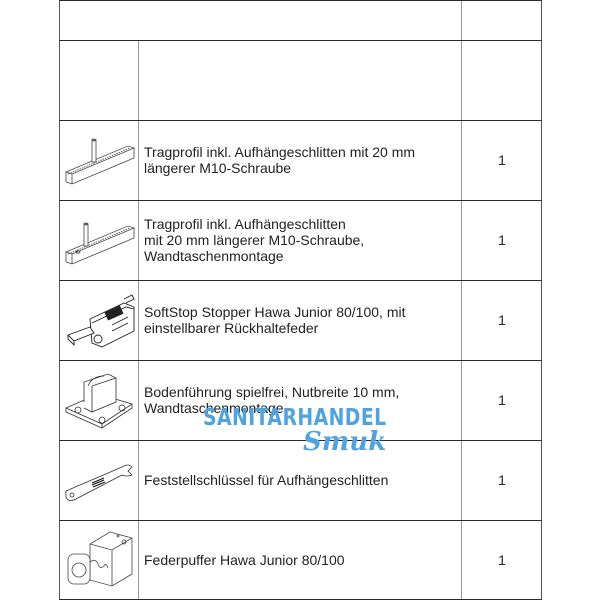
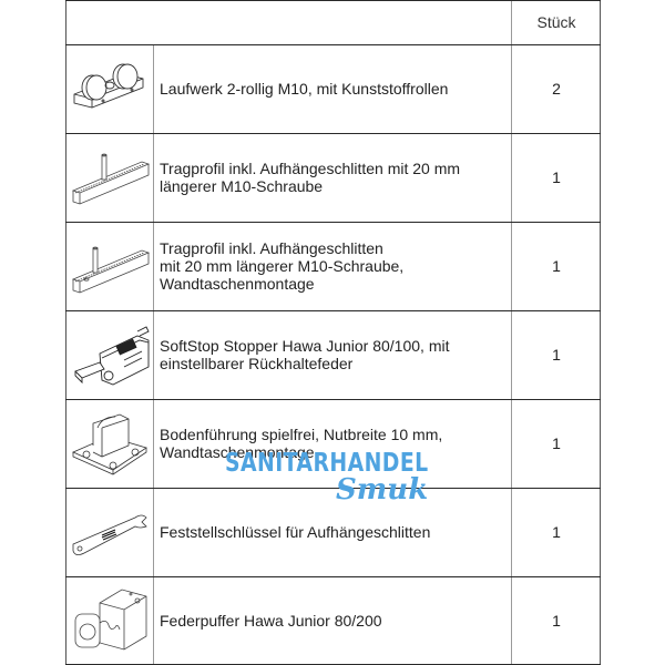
+ Stück
+ Laufwerk 2-rollig M10, mit Kunststoffrollen
+ 2
  Tragprofil inkl. Aufhängeschlitten mit 20 mm
  längerer M10-Schraube
  1
  Tragprofil inkl. Aufhängeschlitten
  mit 20 mm längerer M10-Schraube,
  Wandtaschenmontage
  1
  SoftStop Stopper Hawa Junior 80/100, mit
  einstellbarer Rückhaltefeder
  1
  Bodenführung spielfrei, Nutbreite 10 mm,
  Wandtaschenmontage
  1
  Feststellschlüssel für Aufhängeschlitten
  1
- Federpuffer Hawa Junior 80/100
+ Federpuffer Hawa Junior 80/200
  1
  SANITARHANDEL
  Smuk
